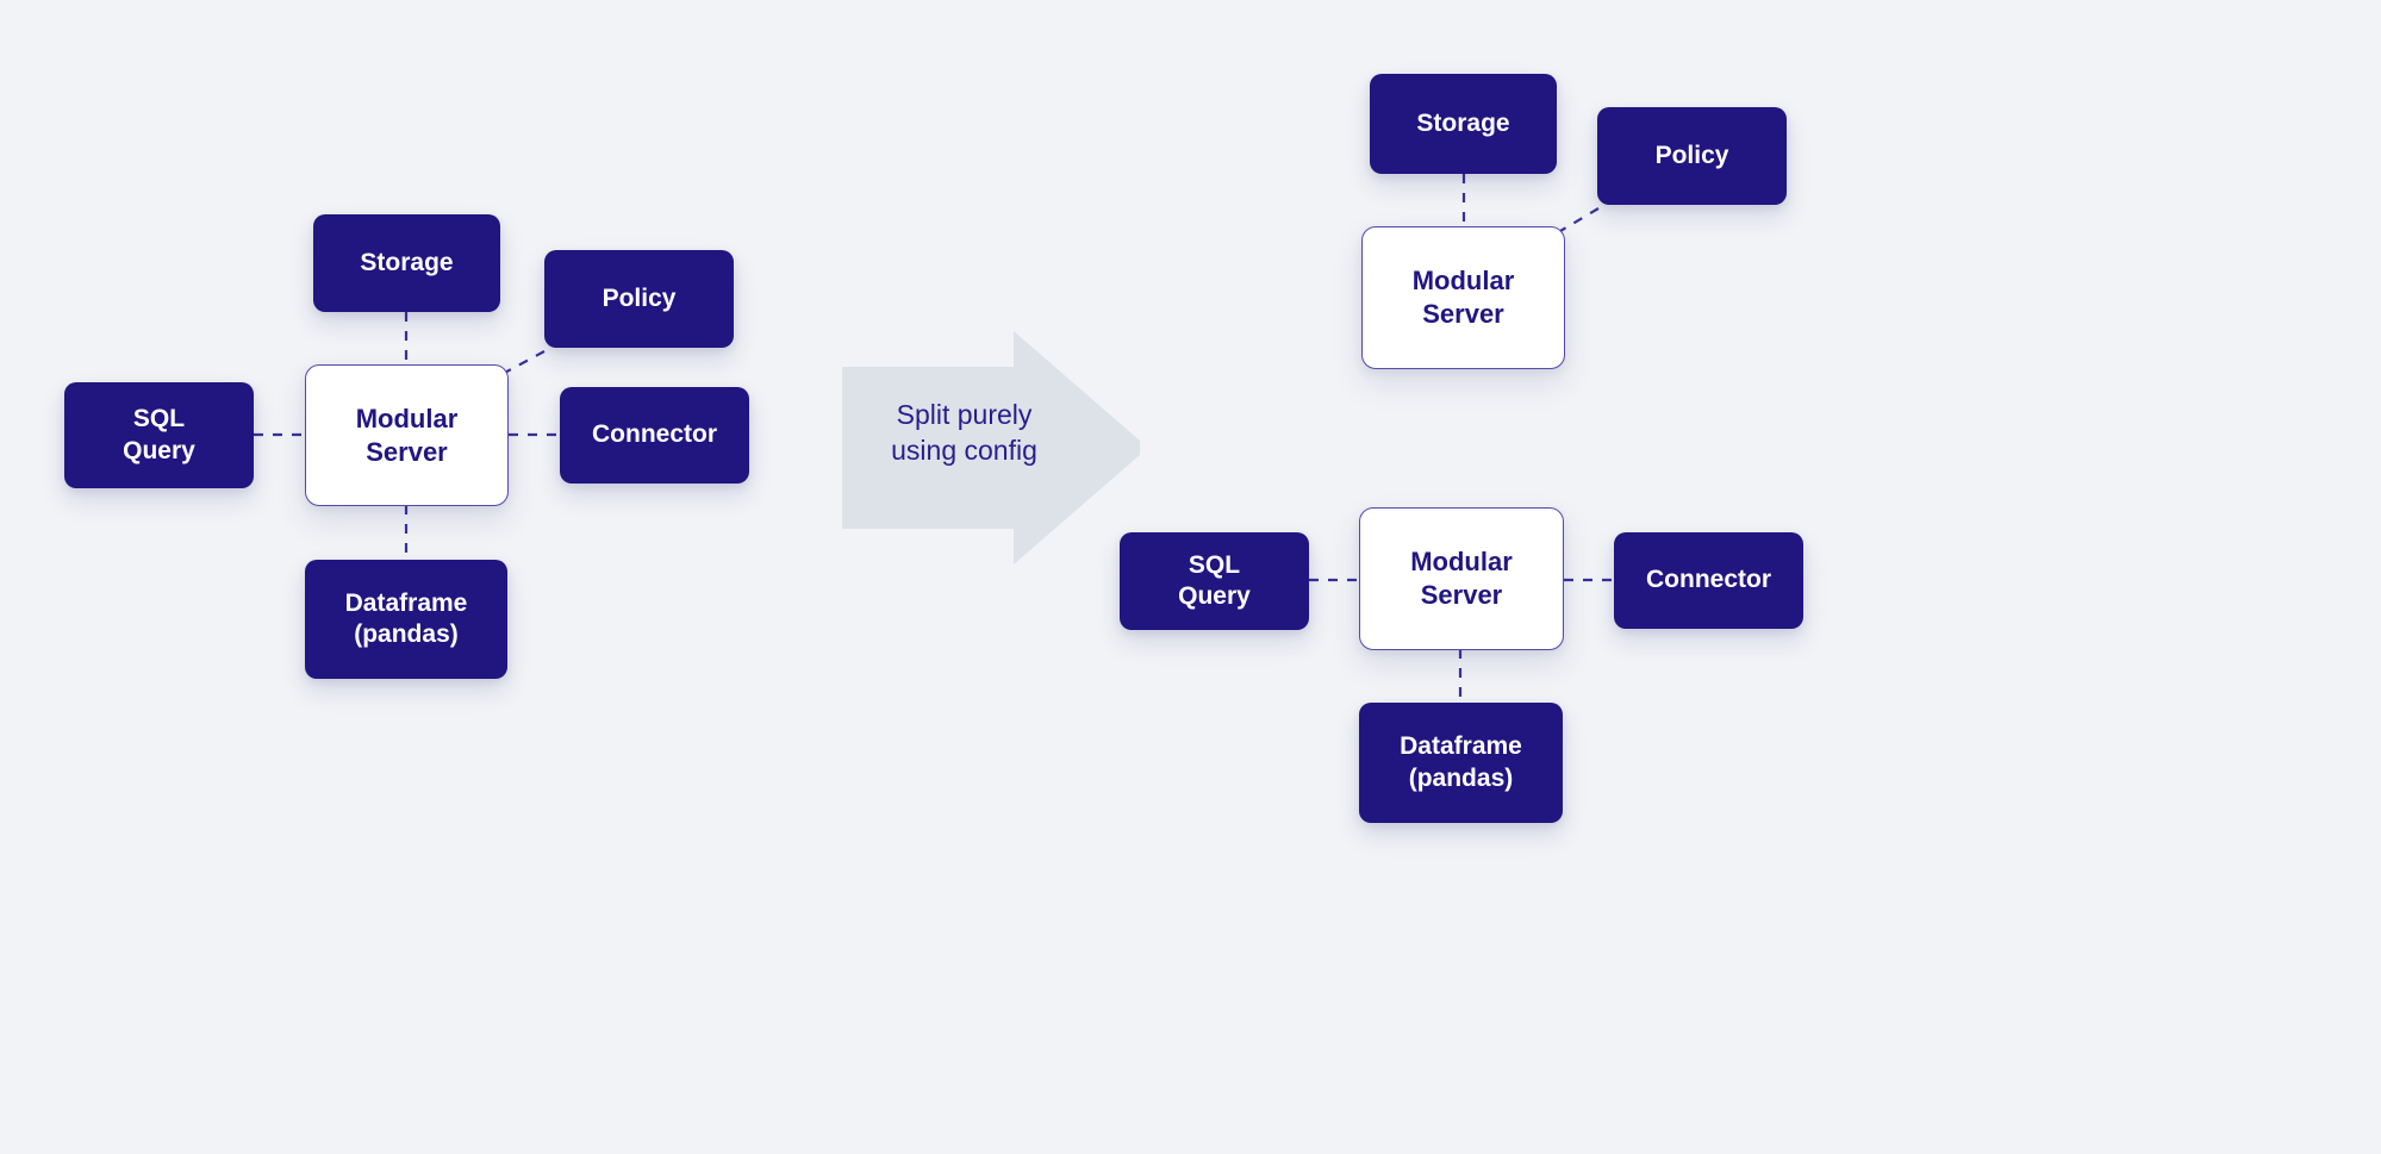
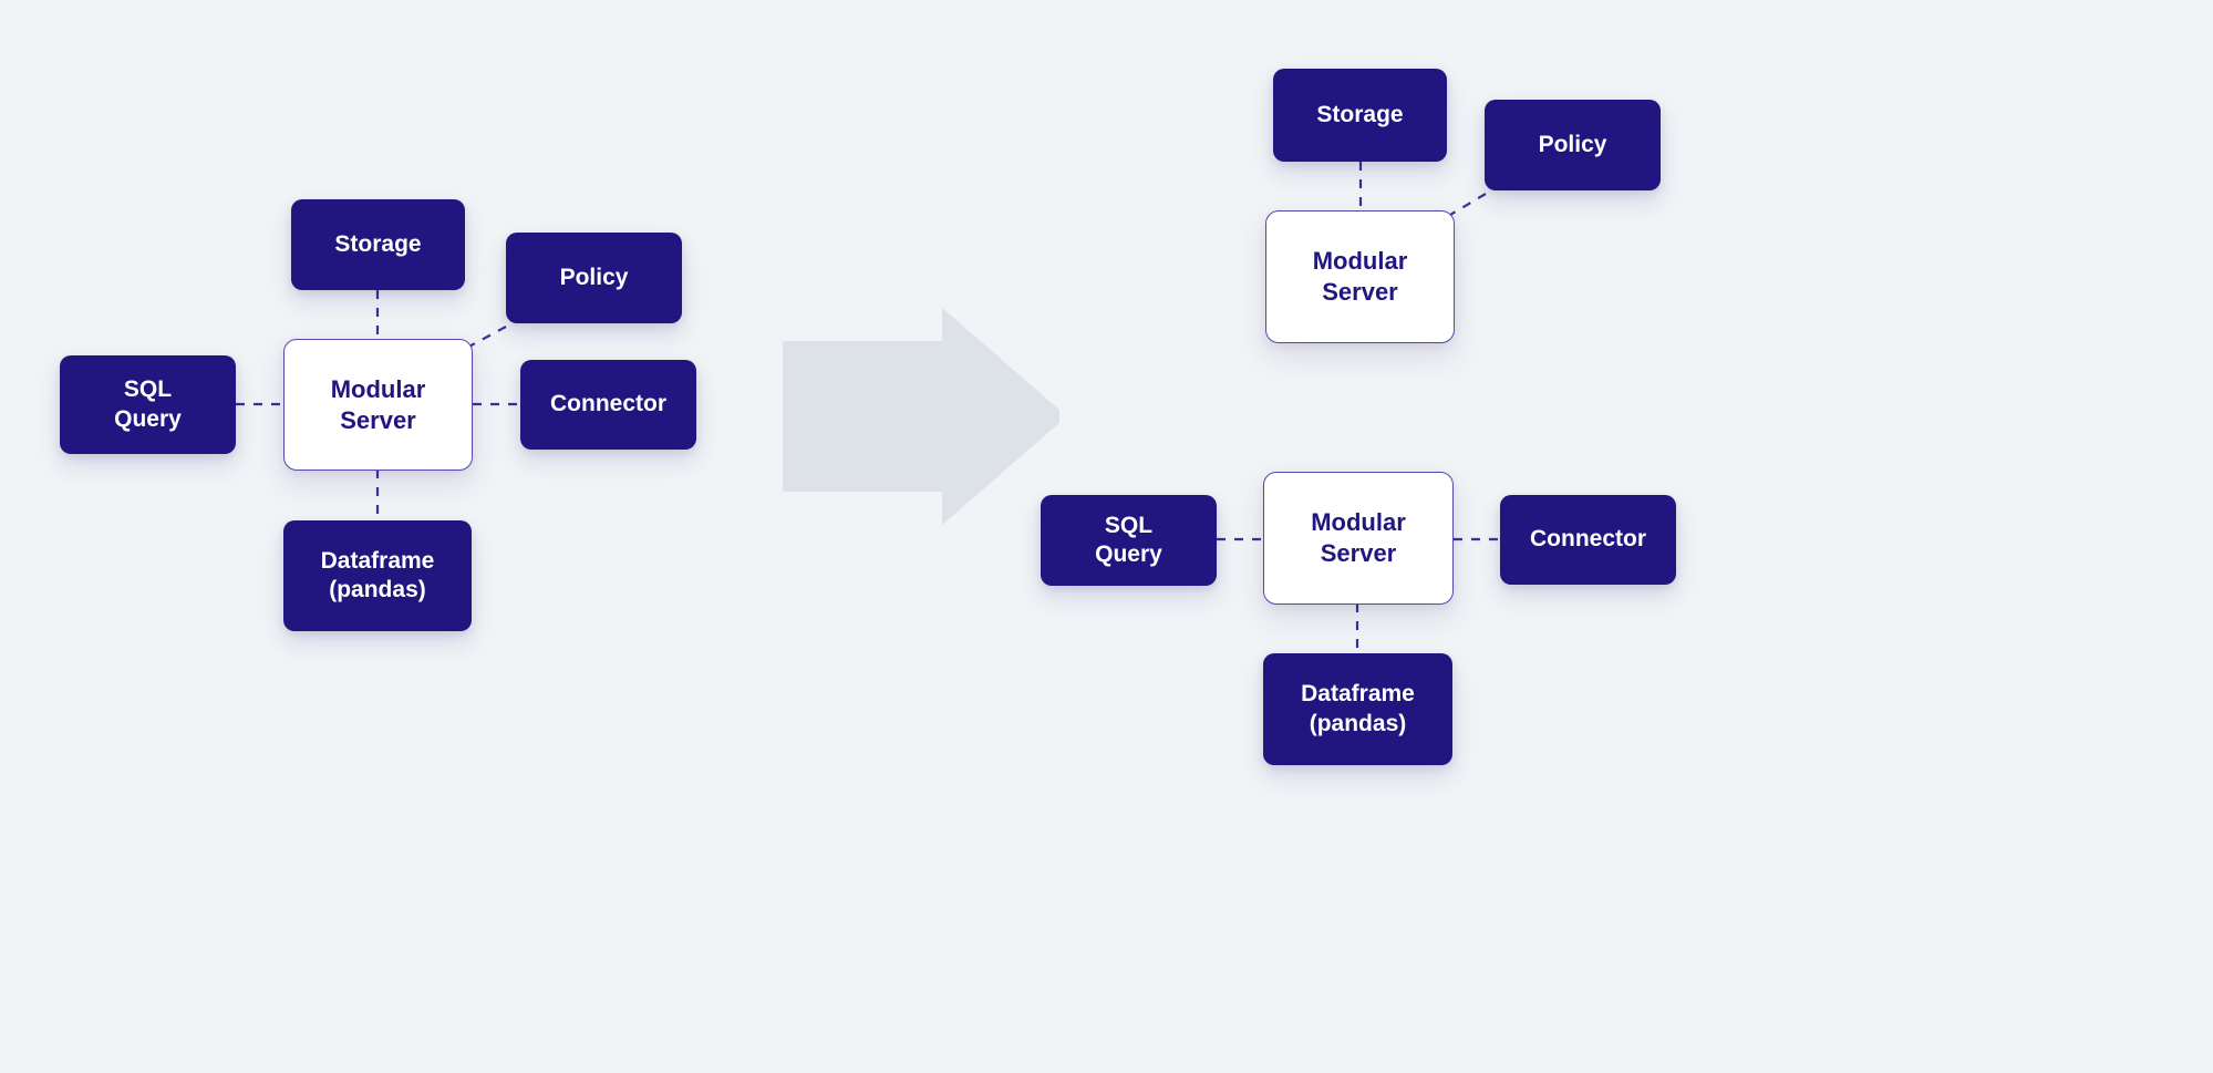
  Storage
  Policy
  Connector
  SQL
  Query
  Dataframe
  (pandas)
  Modular
  Server
- Split purely
- using config
  Storage
  Policy
  Modular
  Server
  SQL
  Query
  Connector
  Dataframe
  (pandas)
  Modular
  Server
